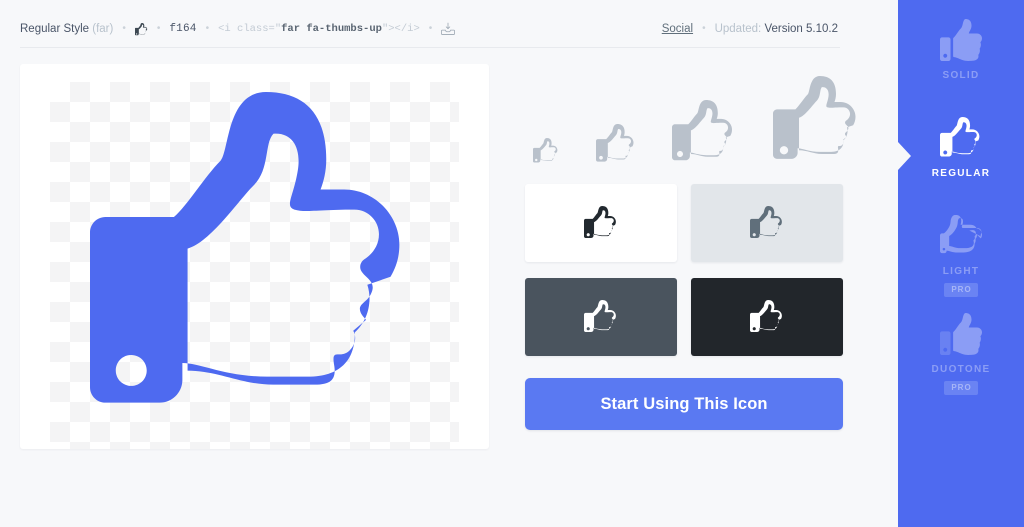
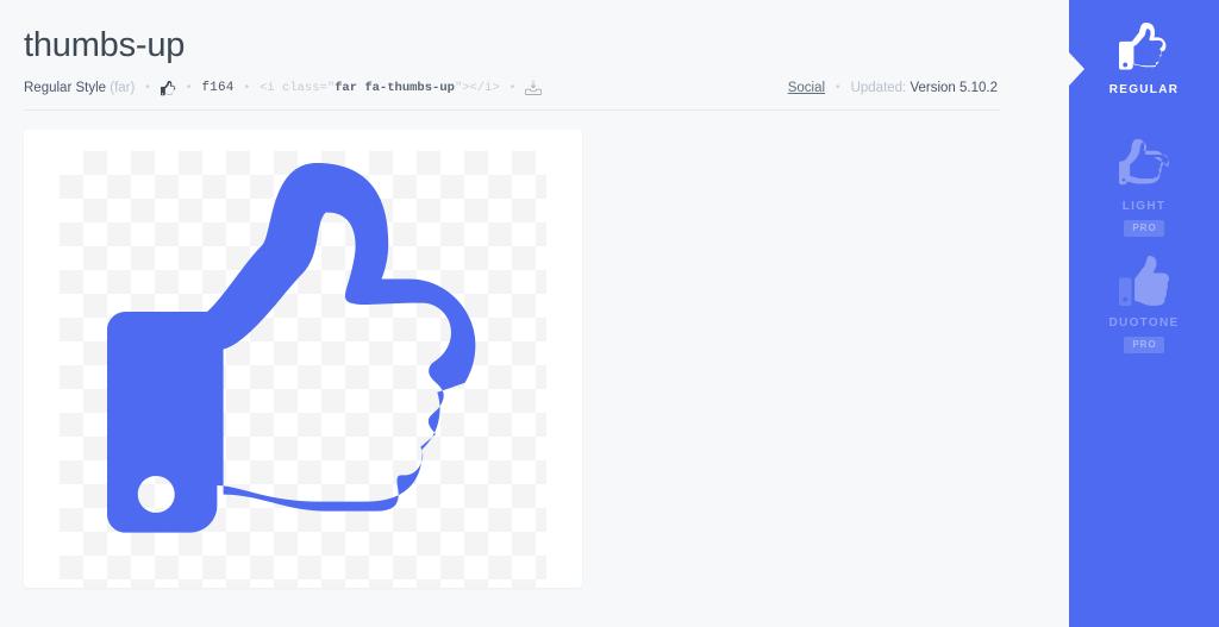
+ thumbs-up
  Regular Style (far)
  •
  •
  f164
  •
  <i class="far fa-thumbs-up"></i>
  •
  Social
  •
  Updated: Version 5.10.2
- Start Using This Icon
- SOLID
  REGULAR
  LIGHT
  PRO
  DUOTONE
  PRO
